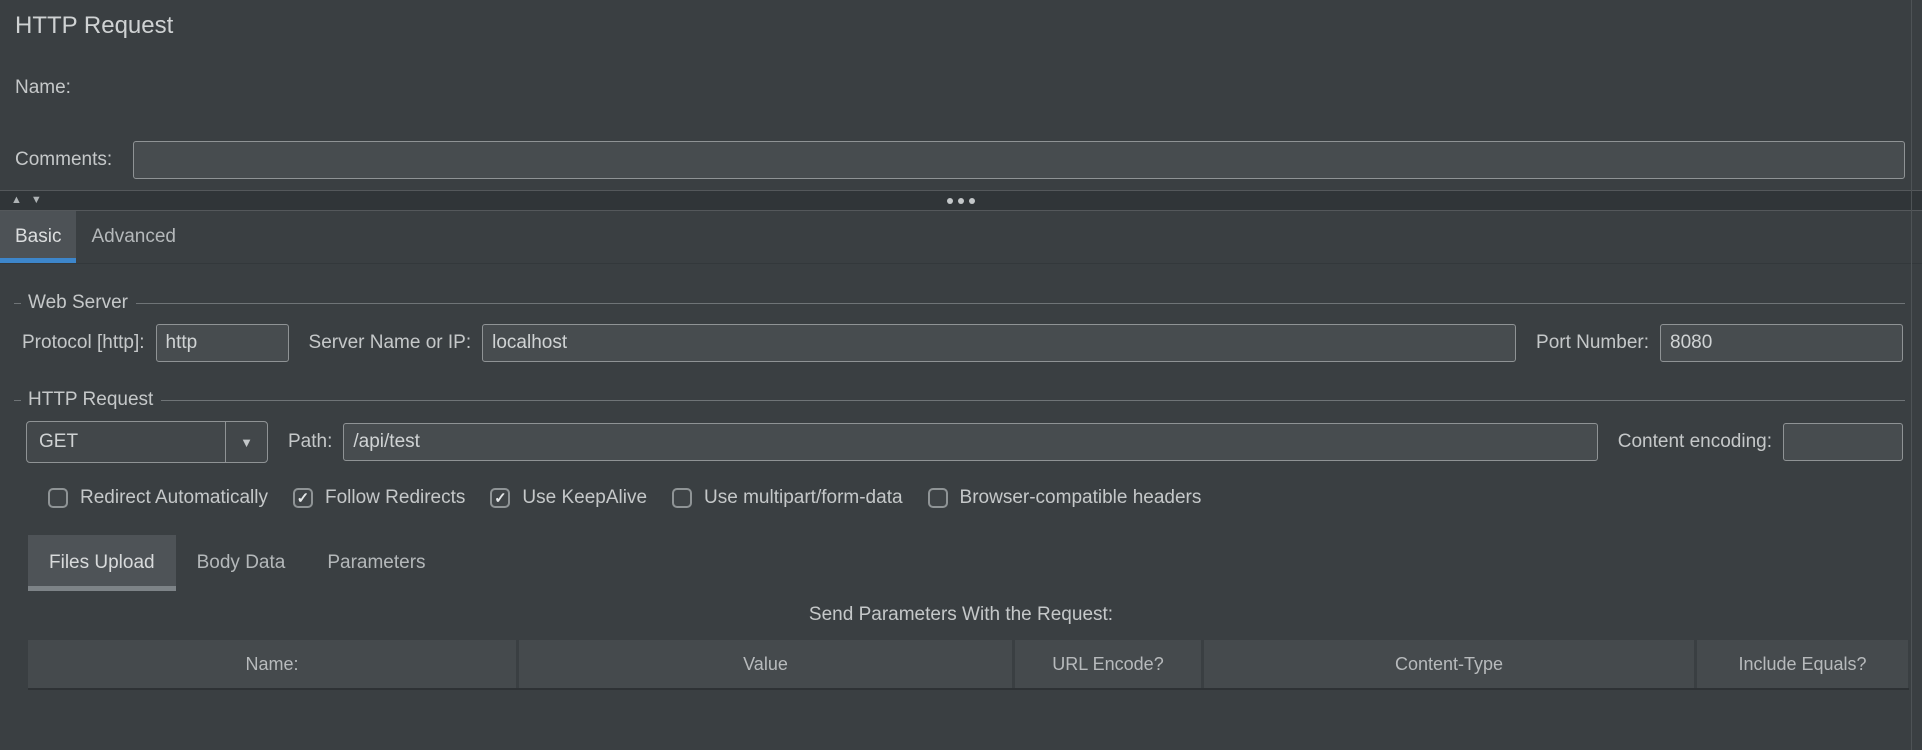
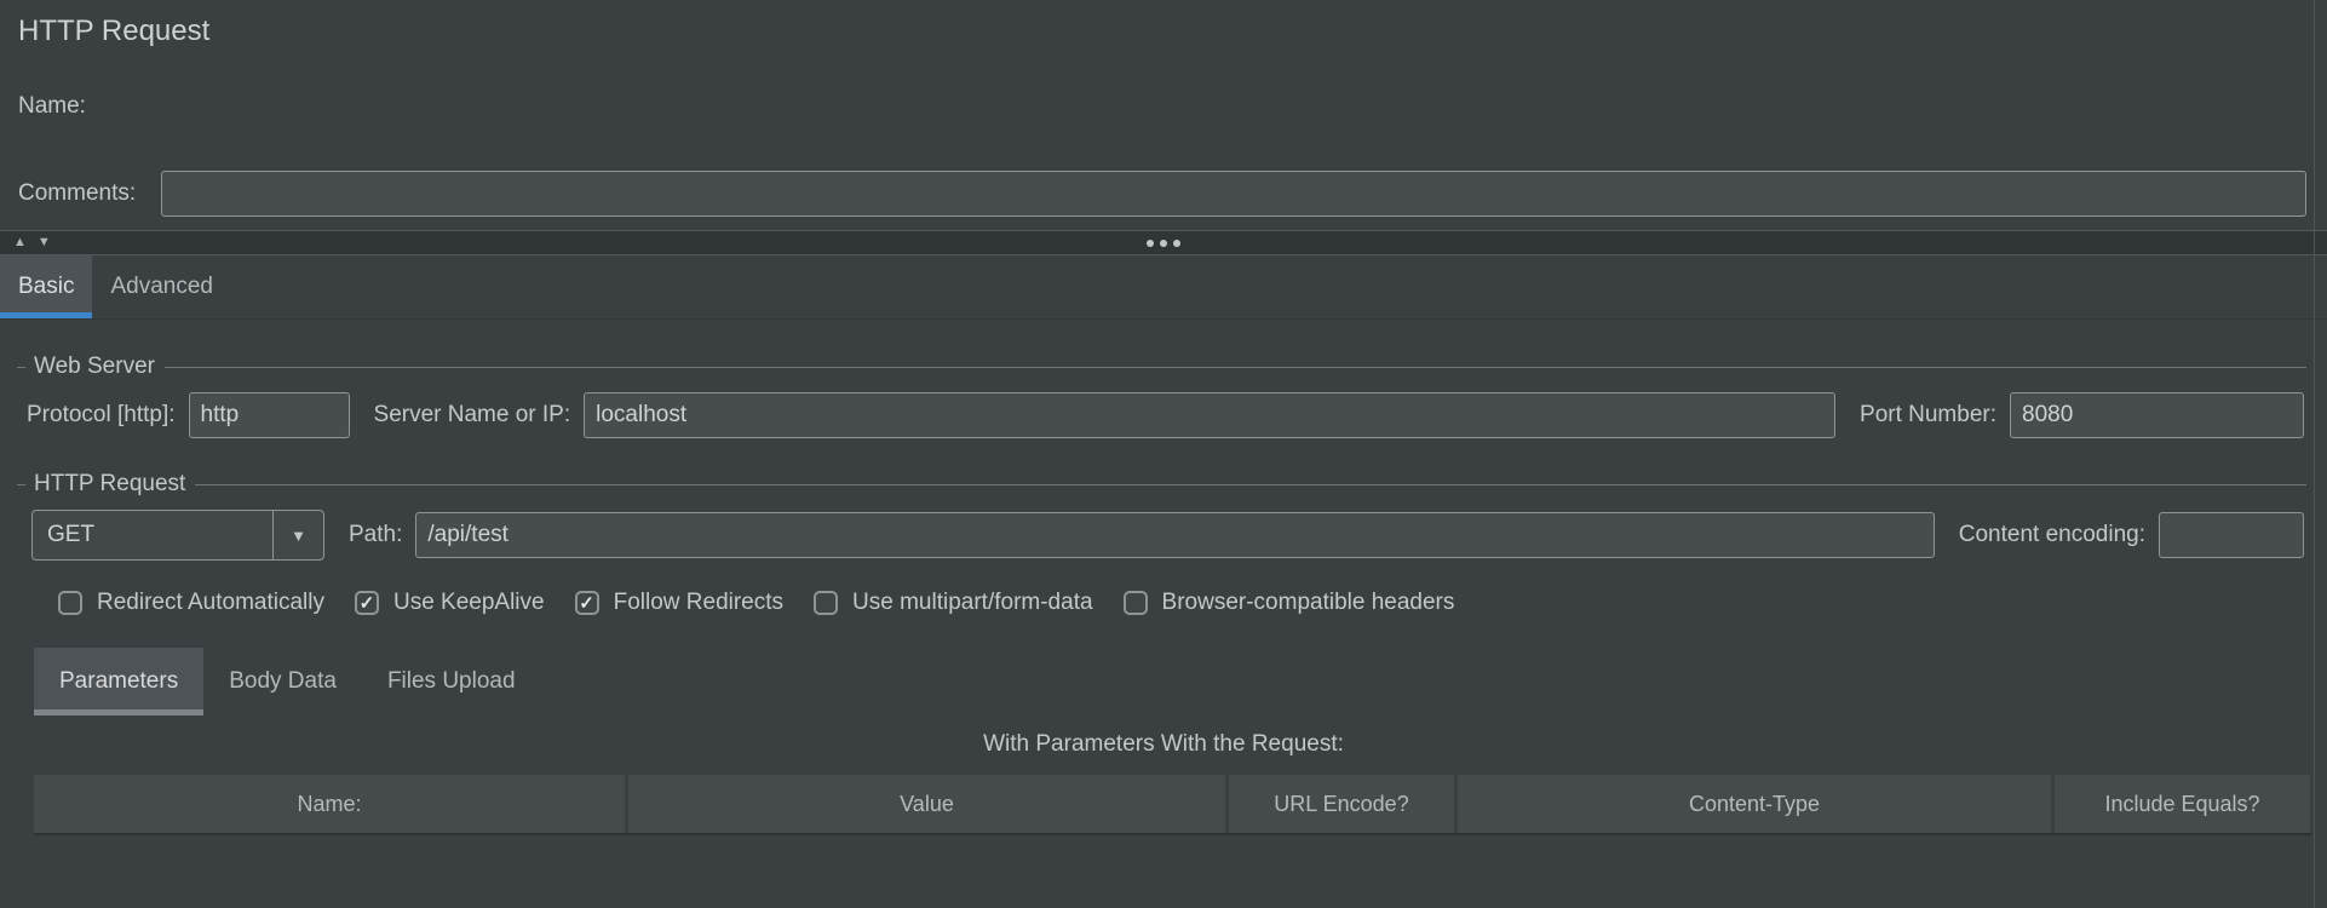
  HTTP Request
  Name:
  Comments:
  ▲
  ▼
  Basic
  Advanced
  Web Server
  Protocol [http]:
  http
  Server Name or IP:
  localhost
  Port Number:
  8080
  HTTP Request
  GET
  ▼
  Path:
  /api/test
  Content encoding:
  Redirect Automatically
  ✓
- Follow Redirects
+ Use KeepAlive
  ✓
- Use KeepAlive
+ Follow Redirects
  Use multipart/form-data
  Browser-compatible headers
- Files Upload
+ Parameters
  Body Data
- Parameters
+ Files Upload
- Send Parameters With the Request:
+ With Parameters With the Request:
  Name:
  Value
  URL Encode?
  Content-Type
  Include Equals?
